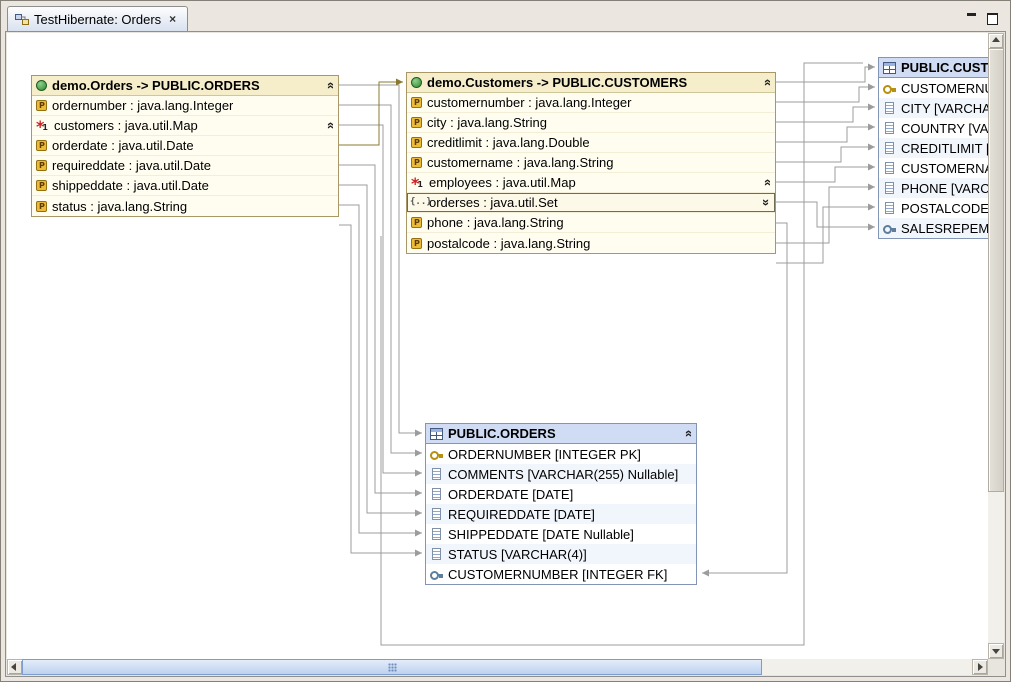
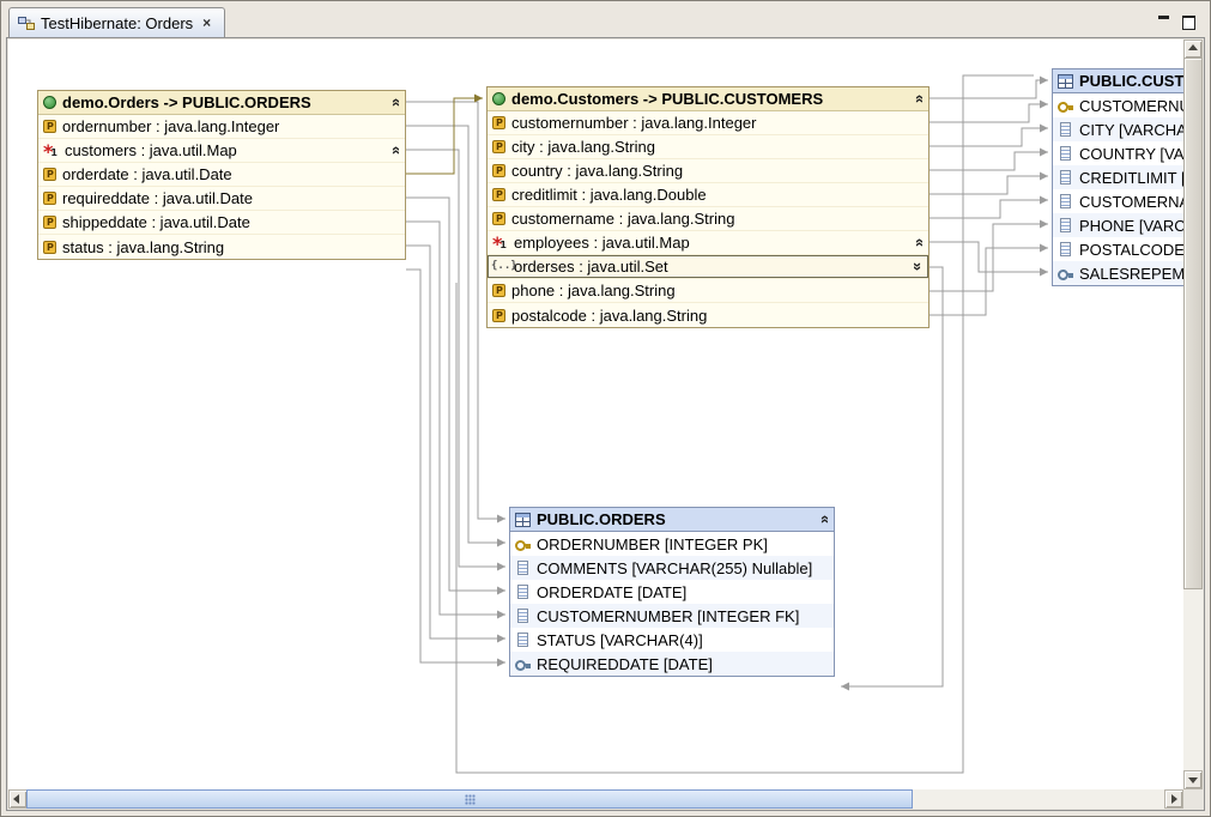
  TestHibernate: Orders
  ×
  demo.Orders -> PUBLIC.ORDERS
  ordernumber : java.lang.Integer
  customers : java.util.Map
  orderdate : java.util.Date
  requireddate : java.util.Date
  shippeddate : java.util.Date
  status : java.lang.String
  demo.Customers -> PUBLIC.CUSTOMERS
  customernumber : java.lang.Integer
  city : java.lang.String
+ country : java.lang.String
  creditlimit : java.lang.Double
  customername : java.lang.String
  employees : java.util.Map
  orderses : java.util.Set
  phone : java.lang.String
  postalcode : java.lang.String
  PUBLIC.ORDERS
  ORDERNUMBER [INTEGER PK]
  COMMENTS [VARCHAR(255) Nullable]
  ORDERDATE [DATE]
- REQUIREDDATE [DATE]
+ CUSTOMERNUMBER [INTEGER FK]
- SHIPPEDDATE [DATE Nullable]
  STATUS [VARCHAR(4)]
- CUSTOMERNUMBER [INTEGER FK]
+ REQUIREDDATE [DATE]
  PUBLIC.CUST
  CUSTOMERN
  CITY [VARCHA
  COUNTRY [VA
  CREDITLIMIT
  CUSTOMERN
  PHONE [VARC
  POSTALCODE
  SALESREPEM
